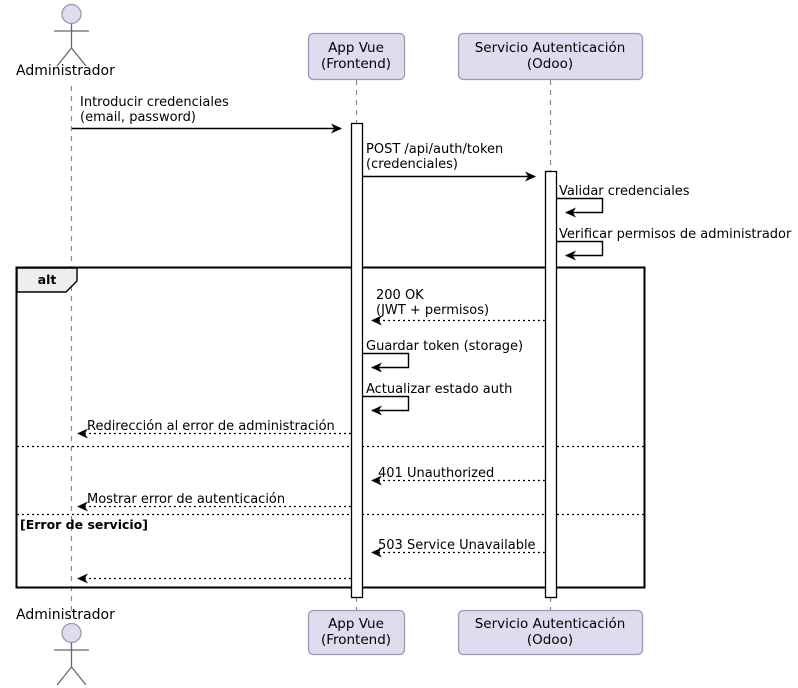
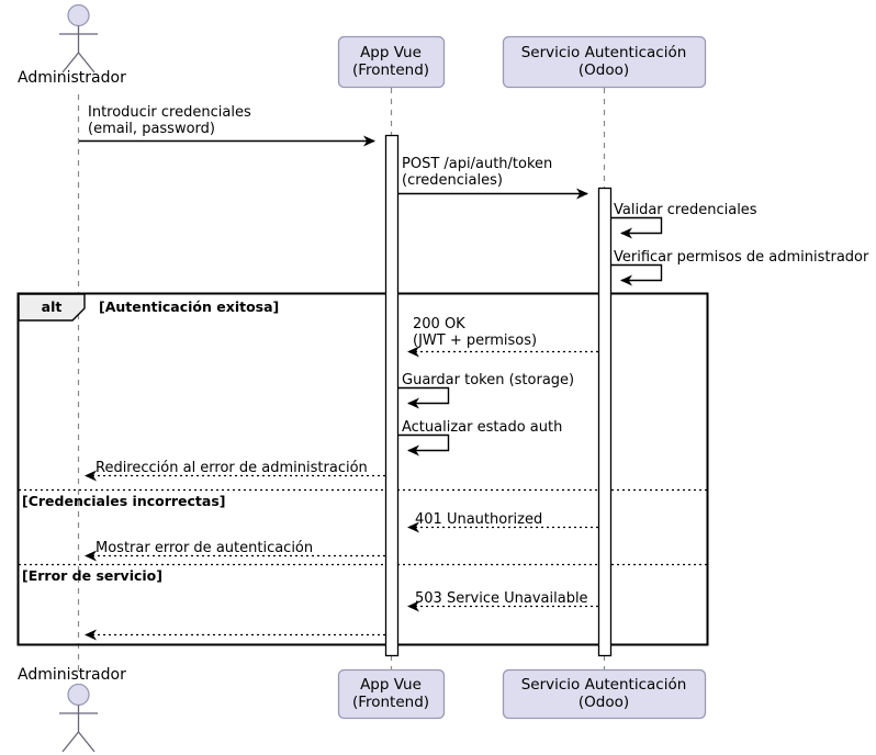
  Administrador
  Administrador
  App Vue
  (Frontend)
  Servicio Autenticación
  (Odoo)
  App Vue
  (Frontend)
  Servicio Autenticación
  (Odoo)
  Introducir credenciales
  (email, password)
  POST /api/auth/token
  (credenciales)
  Validar credenciales
  Verificar permisos de administrador
  200 OK
  (JWT + permisos)
  Guardar token (storage)
  Actualizar estado auth
  Redirección al error de administración
  401 Unauthorized
  Mostrar error de autenticación
  503 Service Unavailable
  alt
+ [Autenticación exitosa]
+ [Credenciales incorrectas]
  [Error de servicio]
